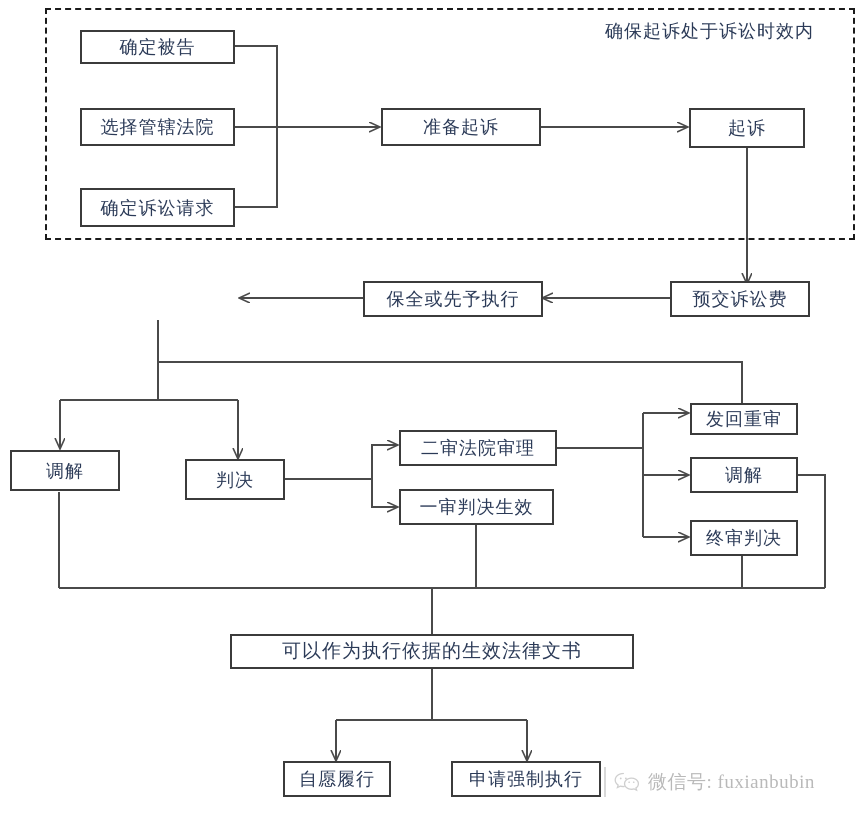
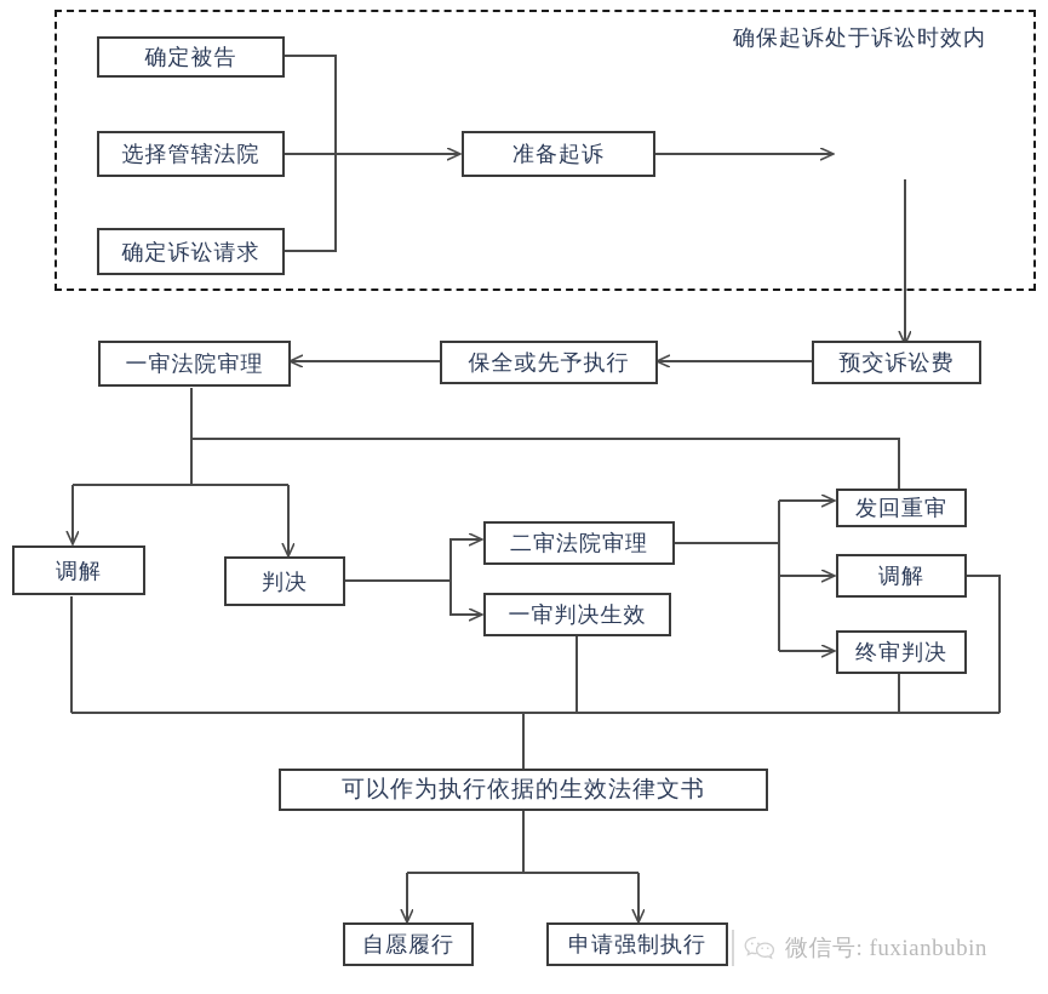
  确保起诉处于诉讼时效内
  确定被告
  选择管辖法院
  确定诉讼请求
  准备起诉
- 起诉
  预交诉讼费
  保全或先予执行
+ 一审法院审理
  调解
  判决
  二审法院审理
  一审判决生效
  发回重审
  调解
  终审判决
  可以作为执行依据的生效法律文书
  自愿履行
  申请强制执行
  微信号: fuxianbubin
